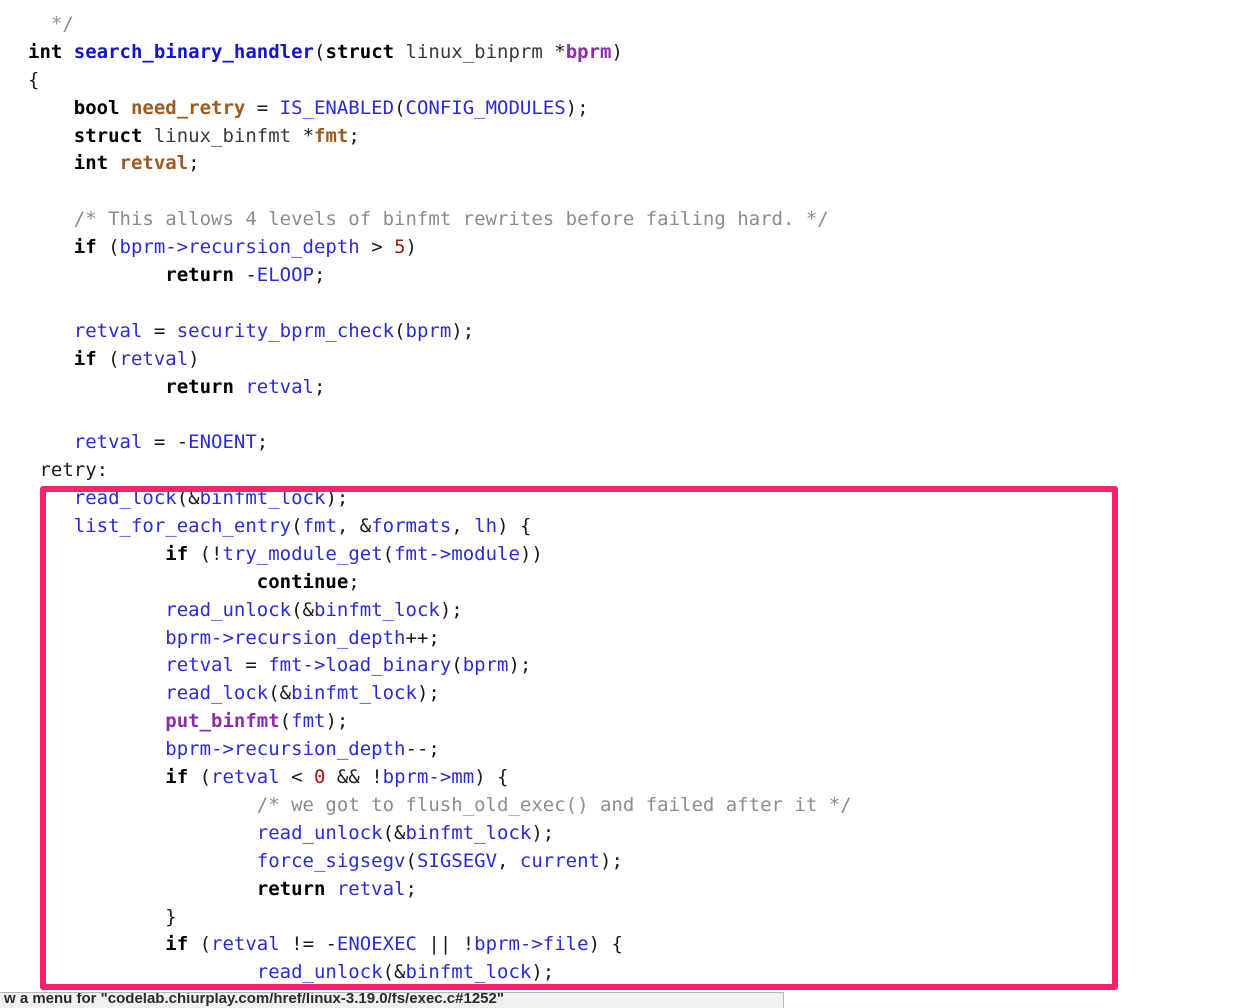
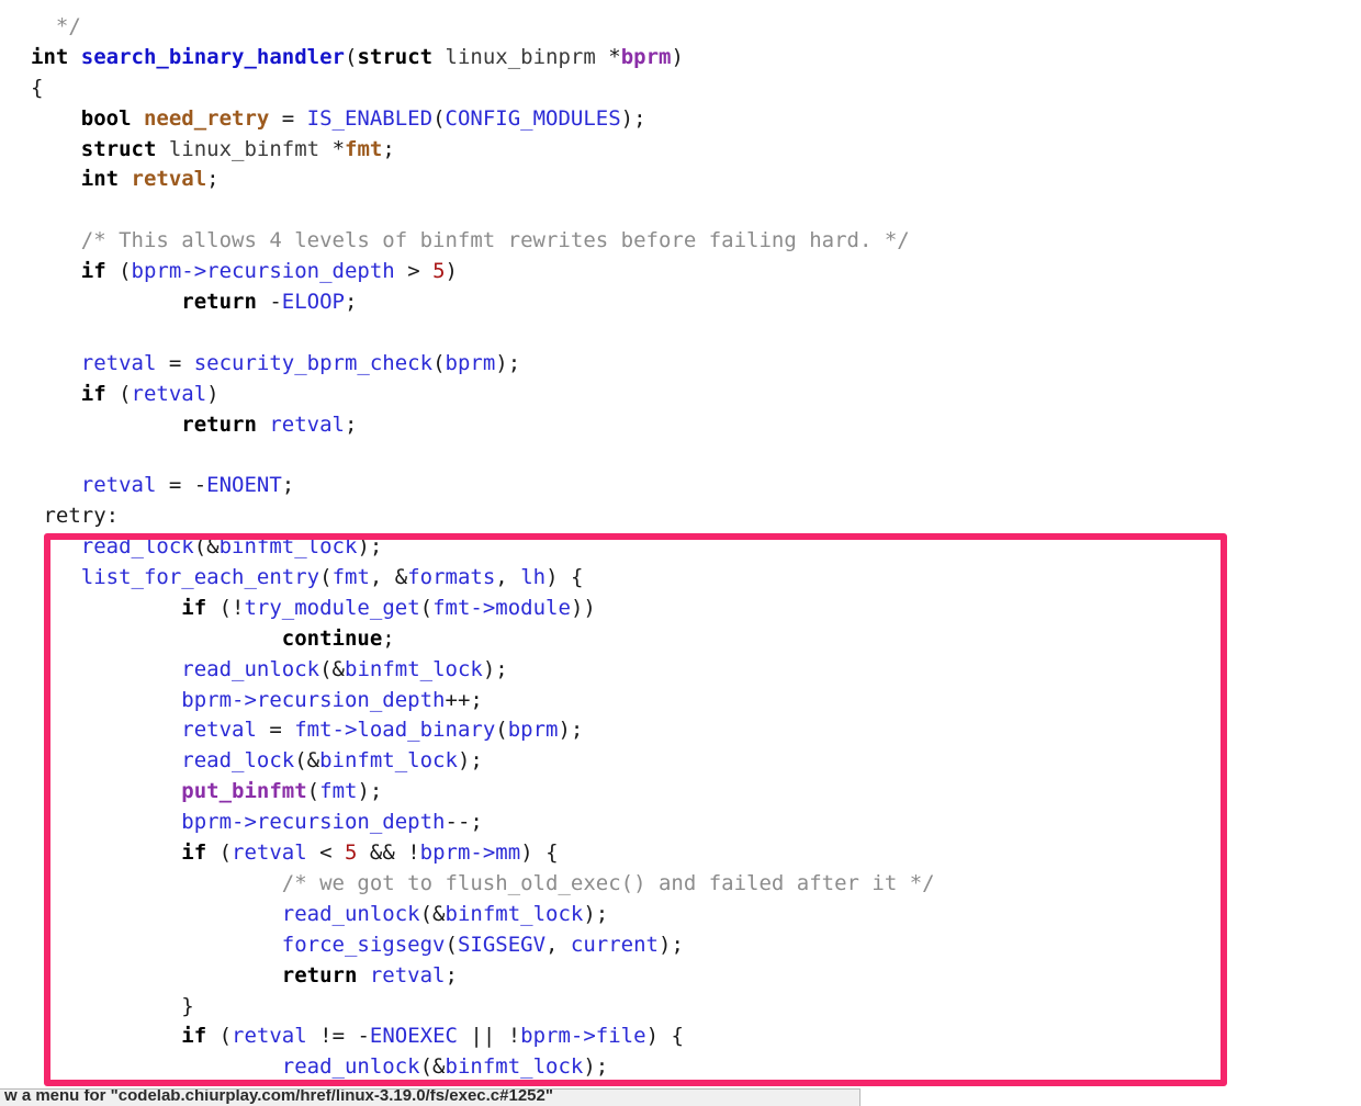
  */
  int search_binary_handler(struct linux_binprm *bprm)
  {
  bool need_retry = IS_ENABLED(CONFIG_MODULES);
  struct linux_binfmt *fmt;
  int retval;
  /* This allows 4 levels of binfmt rewrites before failing hard. */
  if (bprm->recursion_depth > 5)
  return -ELOOP;
  retval = security_bprm_check(bprm);
  if (retval)
  return retval;
  retval = -ENOENT;
  retry:
  read_lock(&binfmt_lock);
  list_for_each_entry(fmt, &formats, lh) {
  if (!try_module_get(fmt->module))
  continue;
  read_unlock(&binfmt_lock);
  bprm->recursion_depth++;
  retval = fmt->load_binary(bprm);
  read_lock(&binfmt_lock);
  put_binfmt(fmt);
  bprm->recursion_depth--;
- if (retval < 0 && !bprm->mm) {
+ if (retval < 5 && !bprm->mm) {
  /* we got to flush_old_exec() and failed after it */
  read_unlock(&binfmt_lock);
  force_sigsegv(SIGSEGV, current);
  return retval;
  }
  if (retval != -ENOEXEC || !bprm->file) {
  read_unlock(&binfmt_lock);
  w a menu for "codelab.chiurplay.com/href/linux-3.19.0/fs/exec.c#1252"
